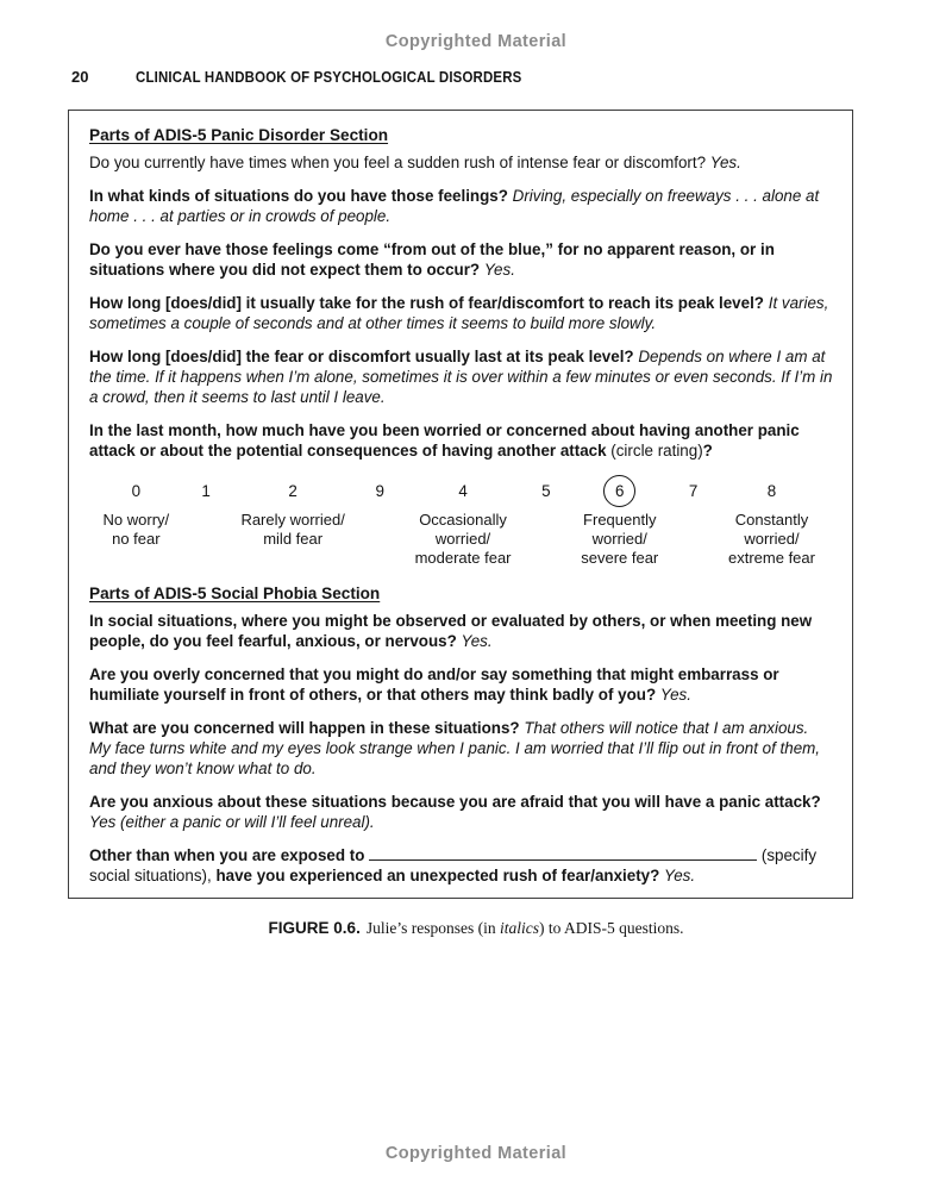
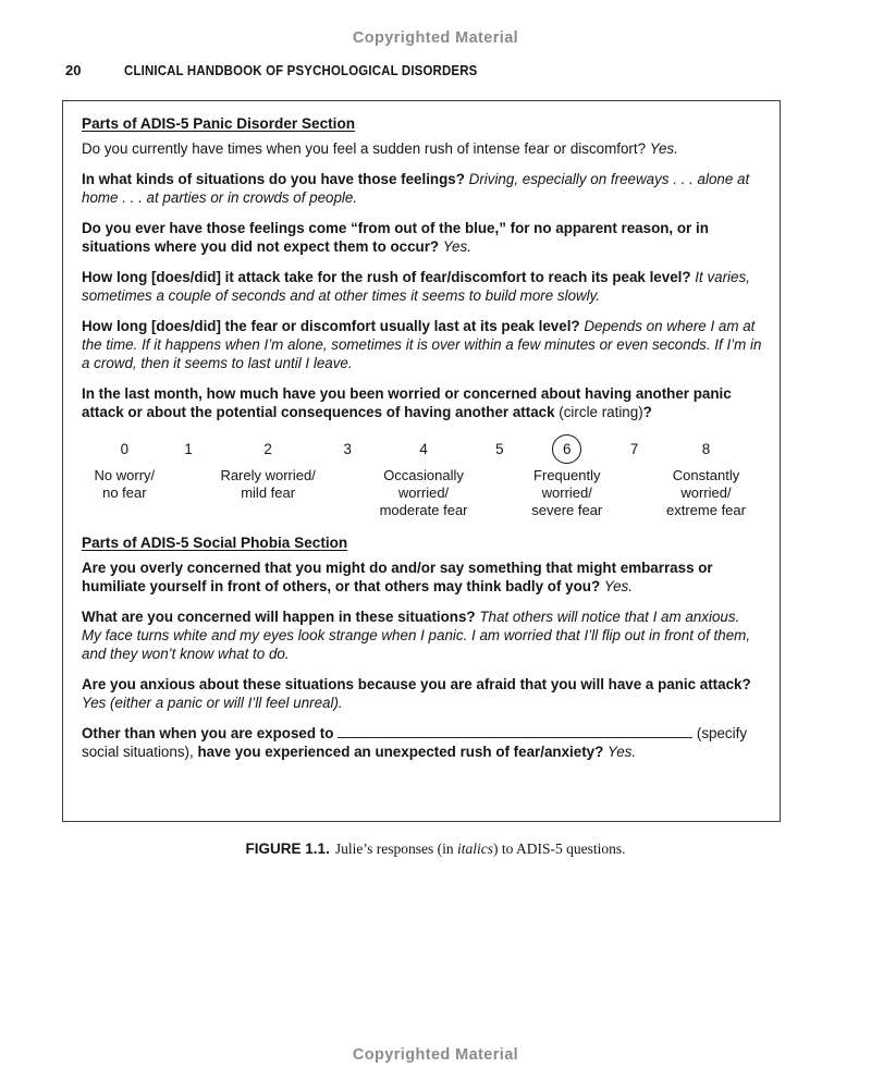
  Copyrighted Material
  20 CLINICAL HANDBOOK OF PSYCHOLOGICAL DISORDERS
  Parts of ADIS-5 Panic Disorder Section
  Do you currently have times when you feel a sudden rush of intense fear or discomfort? Yes.
  In what kinds of situations do you have those feelings? Driving, especially on freeways . . . alone at home . . . at parties or in crowds of people.
  Do you ever have those feelings come “from out of the blue,” for no apparent reason, or in situations where you did not expect them to occur? Yes.
- How long [does/did] it usually take for the rush of fear/discomfort to reach its peak level? It varies, sometimes a couple of seconds and at other times it seems to build more slowly.
+ How long [does/did] it attack take for the rush of fear/discomfort to reach its peak level? It varies, sometimes a couple of seconds and at other times it seems to build more slowly.
  How long [does/did] the fear or discomfort usually last at its peak level? Depends on where I am at the time. If it happens when I’m alone, sometimes it is over within a few minutes or even seconds. If I’m in a crowd, then it seems to last until I leave.
  In the last month, how much have you been worried or concerned about having another panic attack or about the potential consequences of having another attack (circle rating)?
  0
  1
  2
- 9
+ 3
  4
  5
  6
  7
  8
  No worry/
  no fear
  Rarely worried/
  mild fear
  Occasionally
  worried/
  moderate fear
  Frequently
  worried/
  severe fear
  Constantly
  worried/
  extreme fear
  Parts of ADIS-5 Social Phobia Section
- In social situations, where you might be observed or evaluated by others, or when meeting new people, do you feel fearful, anxious, or nervous? Yes.
  Are you overly concerned that you might do and/or say something that might embarrass or humiliate yourself in front of others, or that others may think badly of you? Yes.
  What are you concerned will happen in these situations? That others will notice that I am anxious. My face turns white and my eyes look strange when I panic. I am worried that I’ll flip out in front of them, and they won’t know what to do.
  Are you anxious about these situations because you are afraid that you will have a panic attack? Yes (either a panic or will I’ll feel unreal).
  Other than when you are exposed to (specify social situations), have you experienced an unexpected rush of fear/anxiety? Yes.
- FIGURE 0.6. Julie’s responses (in italics) to ADIS-5 questions.
+ FIGURE 1.1. Julie’s responses (in italics) to ADIS-5 questions.
  Copyrighted Material
